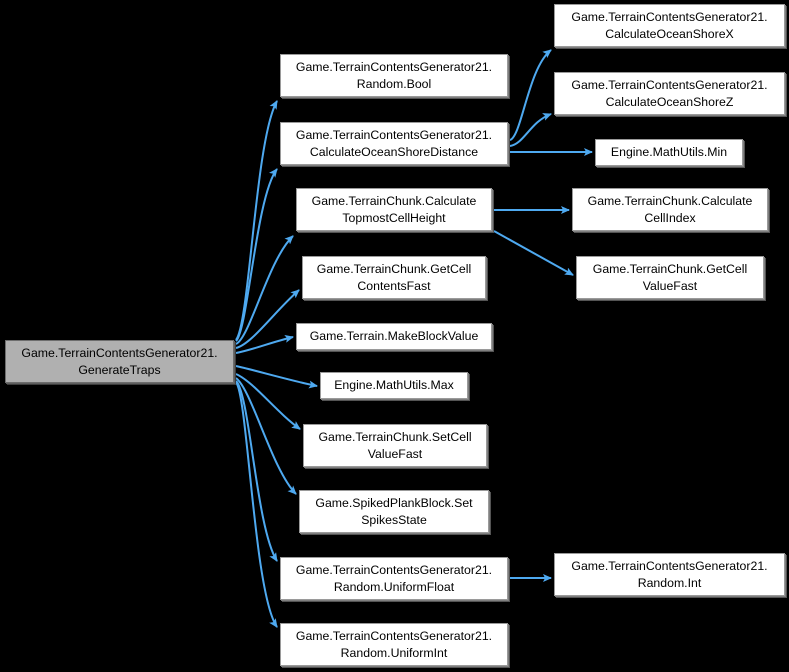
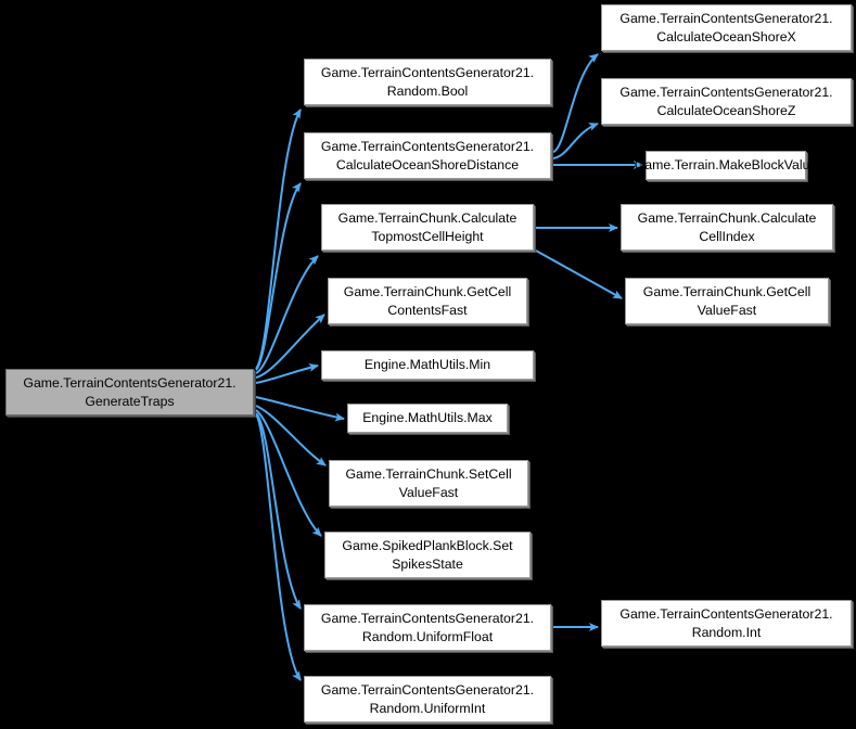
  Game.TerrainContentsGenerator21.
  GenerateTraps
  Game.TerrainContentsGenerator21.
  Random.Bool
  Game.TerrainContentsGenerator21.
  CalculateOceanShoreDistance
  Game.TerrainChunk.Calculate
  TopmostCellHeight
  Game.TerrainChunk.GetCell
  ContentsFast
- Game.Terrain.MakeBlockValue
+ Engine.MathUtils.Min
  Engine.MathUtils.Max
  Game.TerrainChunk.SetCell
  ValueFast
  Game.SpikedPlankBlock.Set
  SpikesState
  Game.TerrainContentsGenerator21.
  Random.UniformFloat
  Game.TerrainContentsGenerator21.
  Random.UniformInt
  Game.TerrainContentsGenerator21.
  CalculateOceanShoreX
  Game.TerrainContentsGenerator21.
  CalculateOceanShoreZ
- Engine.MathUtils.Min
+ Game.Terrain.MakeBlockValue
  Game.TerrainChunk.Calculate
  CellIndex
  Game.TerrainChunk.GetCell
  ValueFast
  Game.TerrainContentsGenerator21.
  Random.Int
